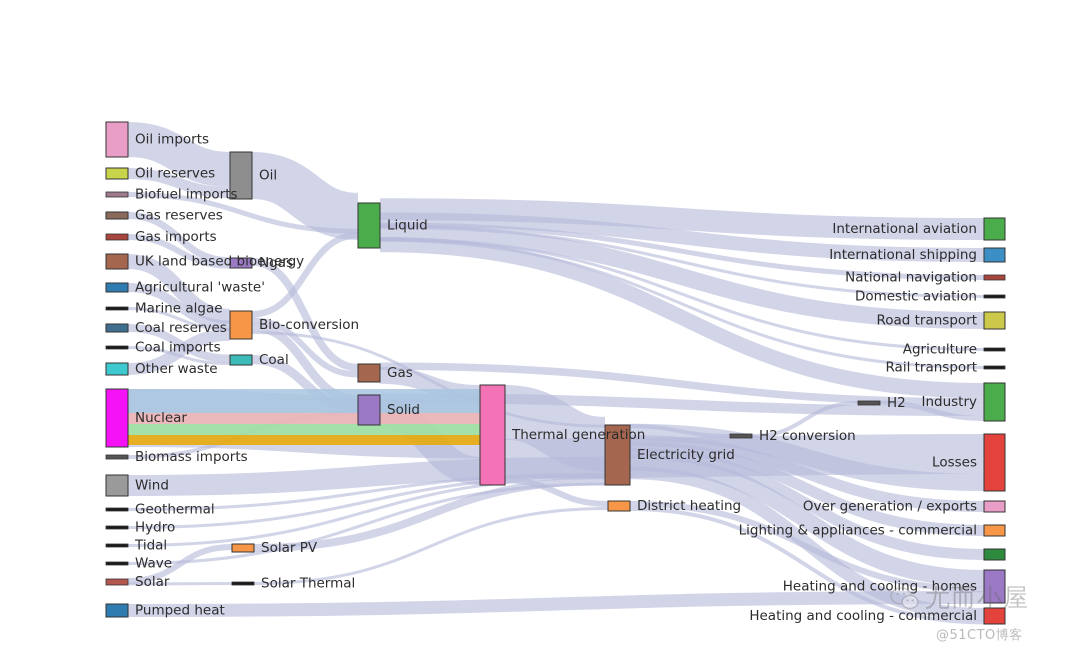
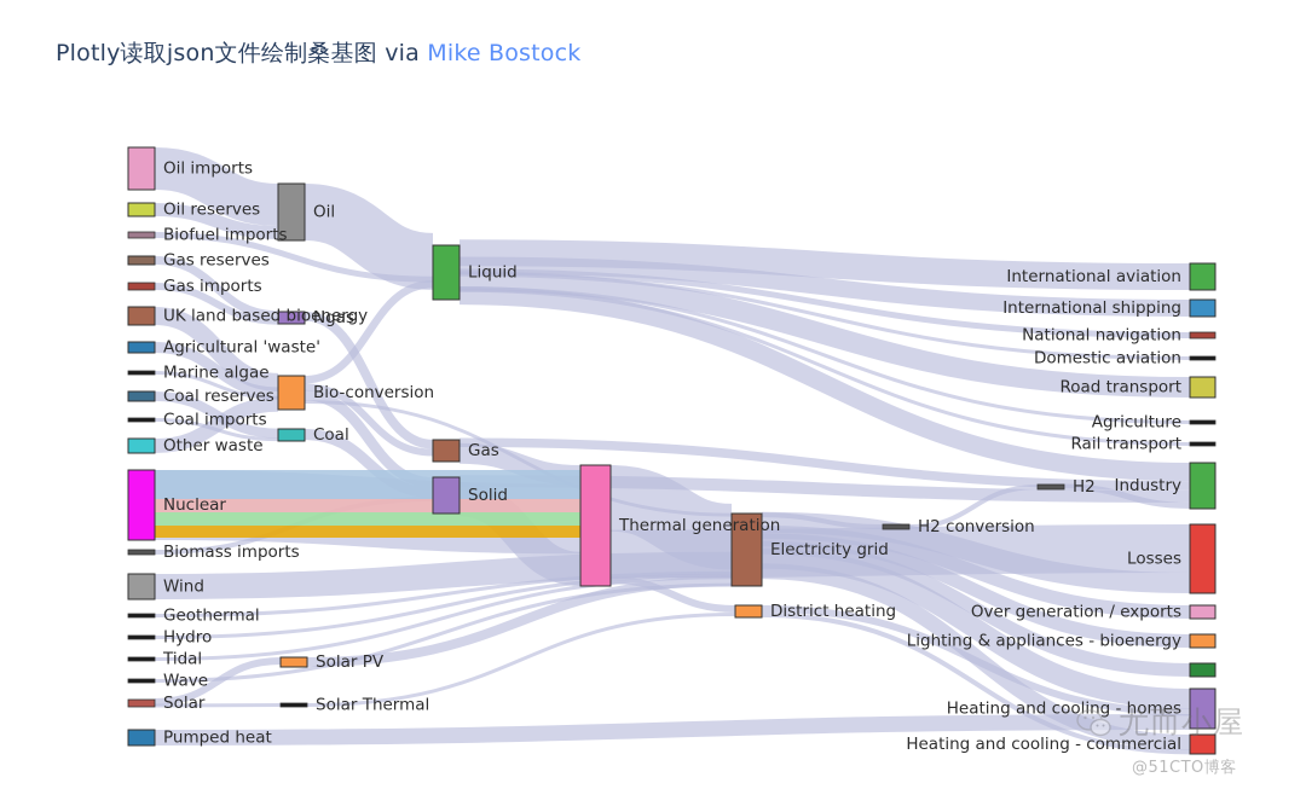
+ Plotly读取json文件绘制桑基图 via Mike Bostock
  Oil imports
  Oil reserves
  Biofuel imports
  Gas reserves
  Gas imports
  UK land based bioenergy
  Agricultural 'waste'
  Marine algae
  Coal reserves
  Coal imports
  Other waste
  Nuclear
  Biomass imports
  Wind
  Geothermal
  Hydro
  Tidal
  Wave
  Solar
  Pumped heat
  Oil
  Ngas
  Bio-conversion
  Coal
  Liquid
  Gas
  Solid
  Thermal generation
  Electricity grid
  District heating
  H2 conversion
  Solar PV
  Solar Thermal
  H2
  International aviation
  International shipping
  National navigation
  Domestic aviation
  Road transport
  Agriculture
  Rail transport
  Industry
  Losses
  Over generation / exports
- Lighting & appliances - commercial
+ Lighting & appliances - bioenergy
  Heating and cooling - homes
  Heating and cooling - commercial
  尤而小屋
  @51CTO博客
